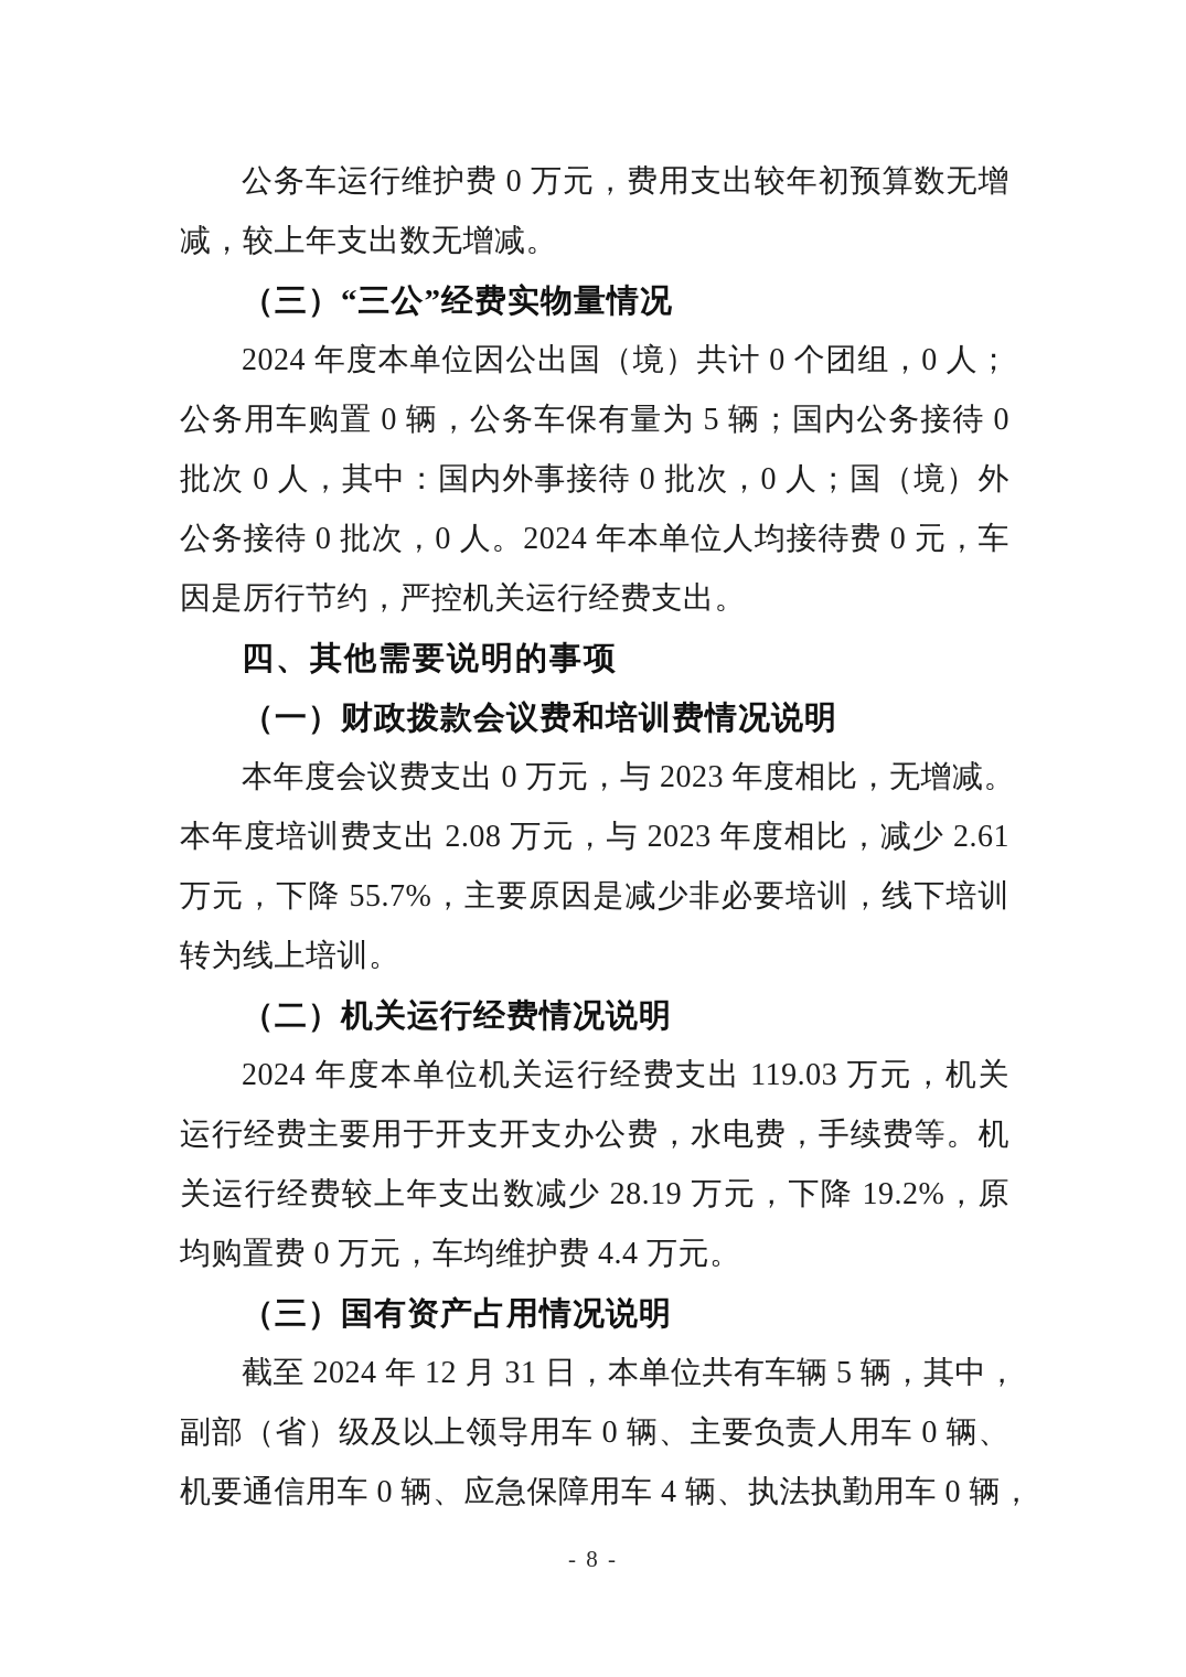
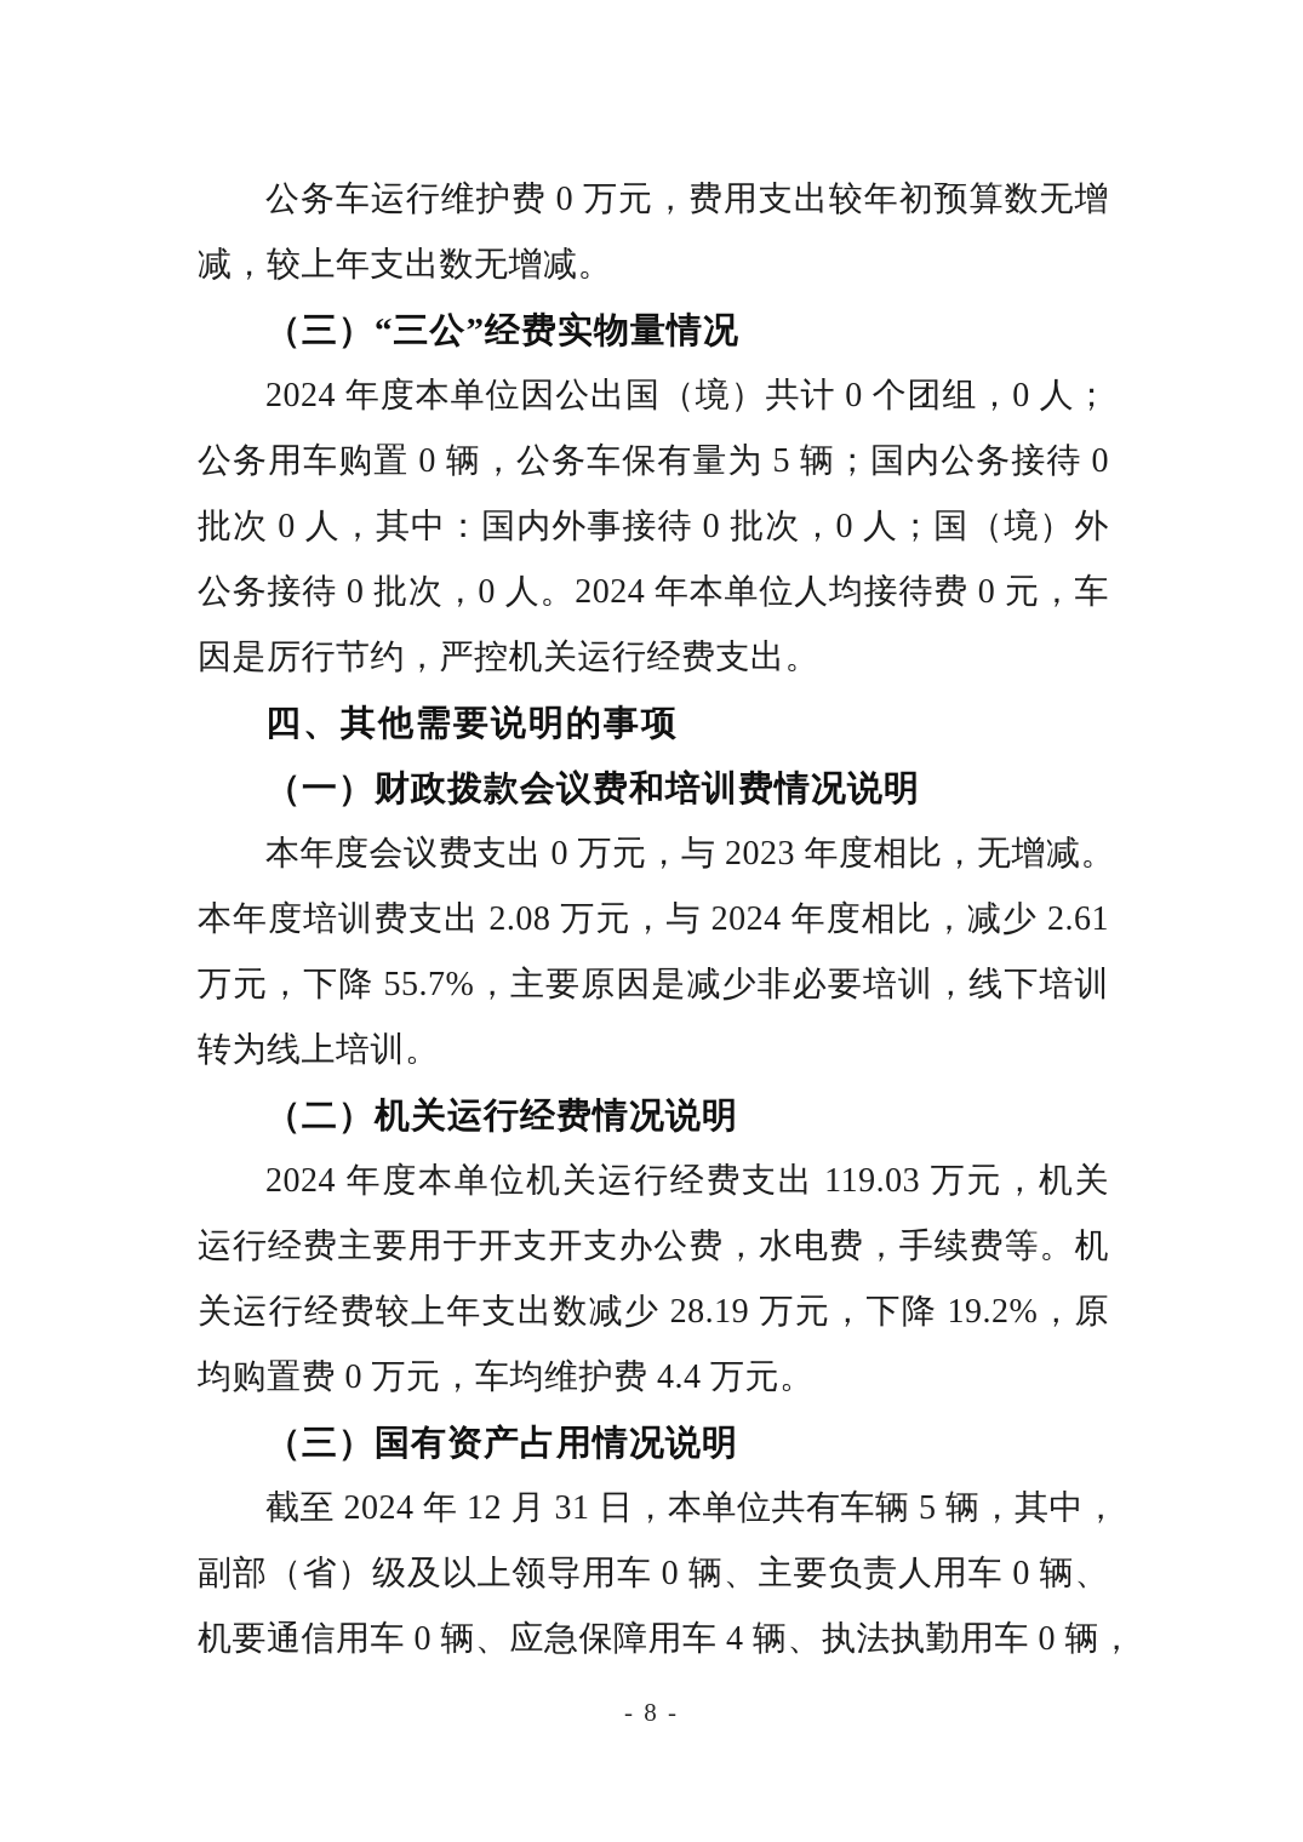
  公务车运行维护费 0 万元，费用支出较年初预算数无增
  减，较上年支出数无增减。
  （三）“三公”经费实物量情况
  2024 年度本单位因公出国（境）共计 0 个团组，0 人；
  公务用车购置 0 辆，公务车保有量为 5 辆；国内公务接待 0
  批次 0 人，其中：国内外事接待 0 批次，0 人；国（境）外
  公务接待 0 批次，0 人。2024 年本单位人均接待费 0 元，车
  因是厉行节约，严控机关运行经费支出。
  四、其他需要说明的事项
  （一）财政拨款会议费和培训费情况说明
  本年度会议费支出 0 万元，与 2023 年度相比，无增减。
- 本年度培训费支出 2.08 万元，与 2023 年度相比，减少 2.61
+ 本年度培训费支出 2.08 万元，与 2024 年度相比，减少 2.61
  万元，下降 55.7%，主要原因是减少非必要培训，线下培训
  转为线上培训。
  （二）机关运行经费情况说明
  2024 年度本单位机关运行经费支出 119.03 万元，机关
  运行经费主要用于开支开支办公费，水电费，手续费等。机
  关运行经费较上年支出数减少 28.19 万元，下降 19.2%，原
  均购置费 0 万元，车均维护费 4.4 万元。
  （三）国有资产占用情况说明
  截至 2024 年 12 月 31 日，本单位共有车辆 5 辆，其中，
  副部（省）级及以上领导用车 0 辆、主要负责人用车 0 辆、
  机要通信用车 0 辆、应急保障用车 4 辆、执法执勤用车 0 辆，
  - 8 -
